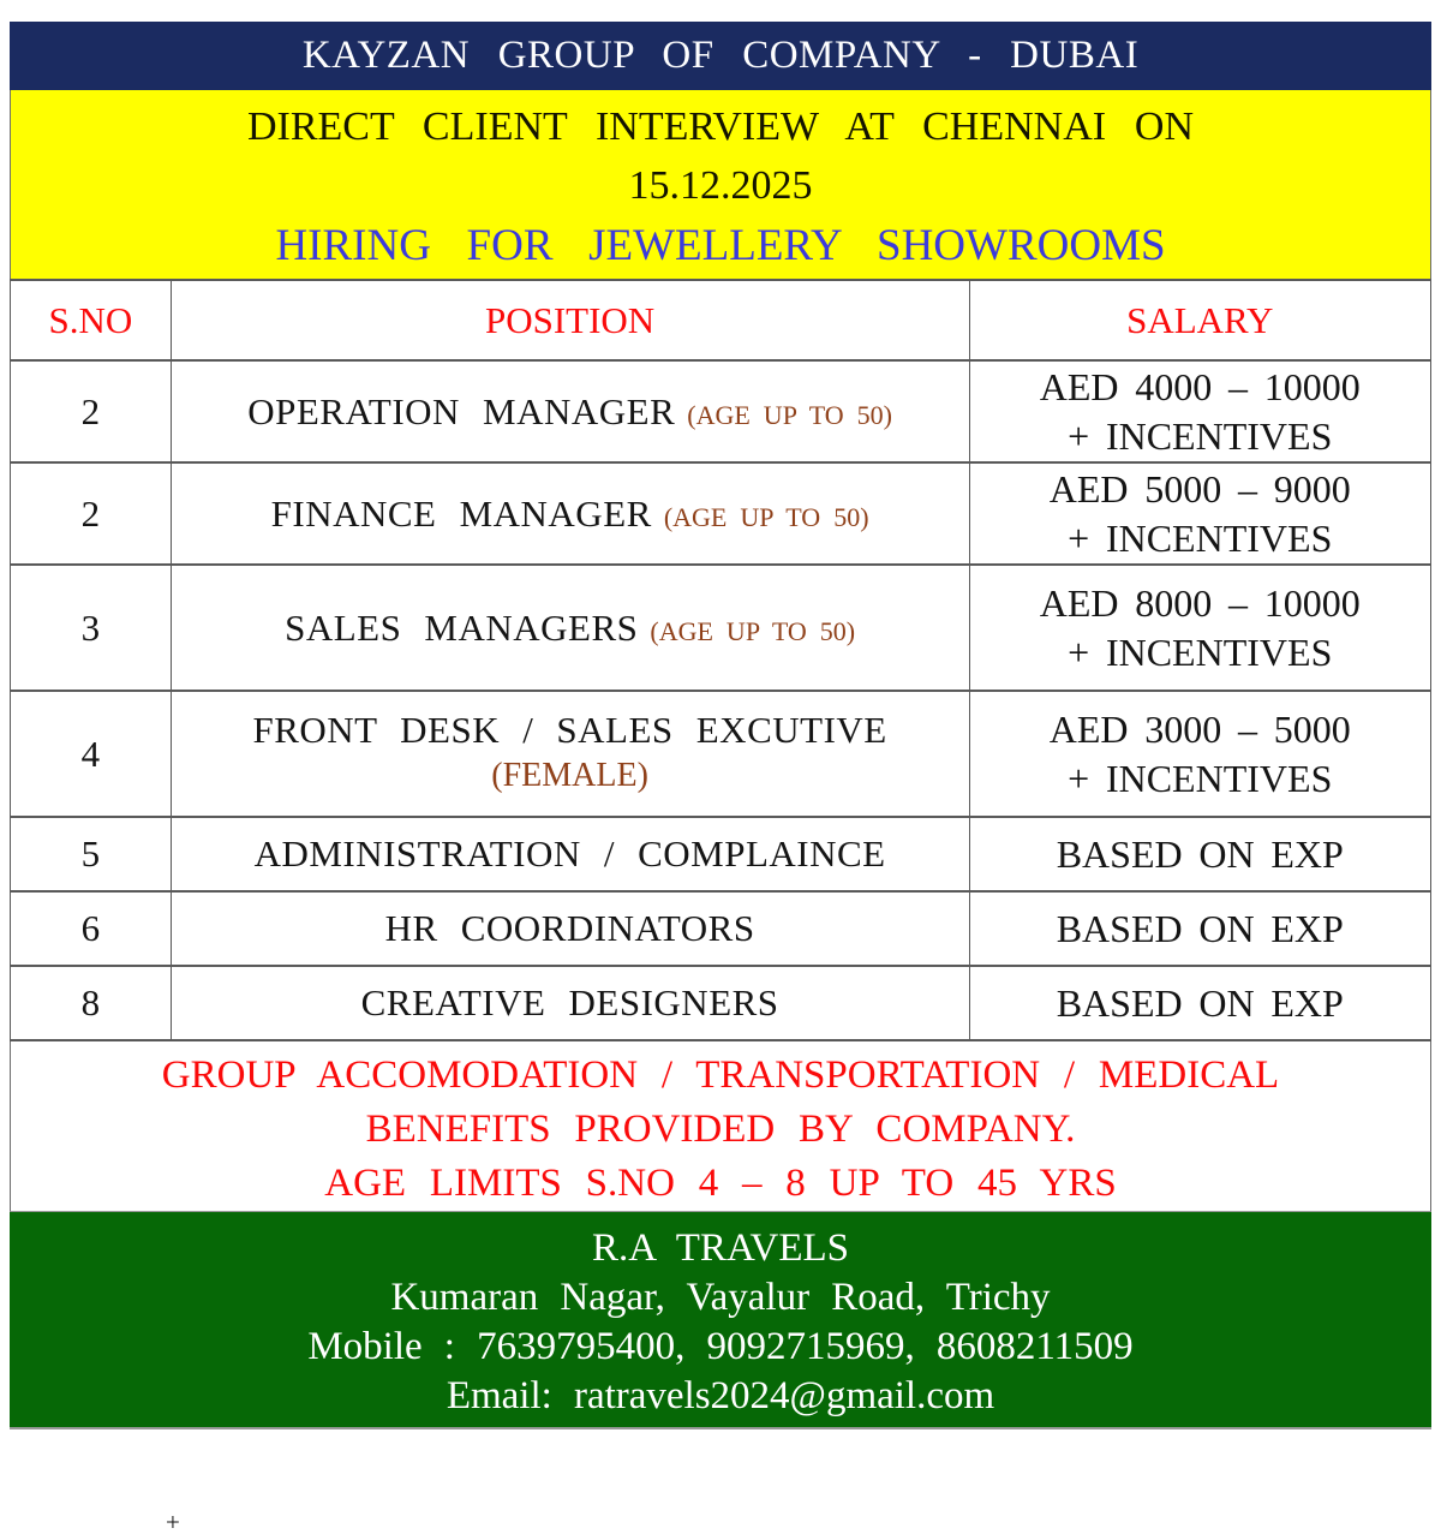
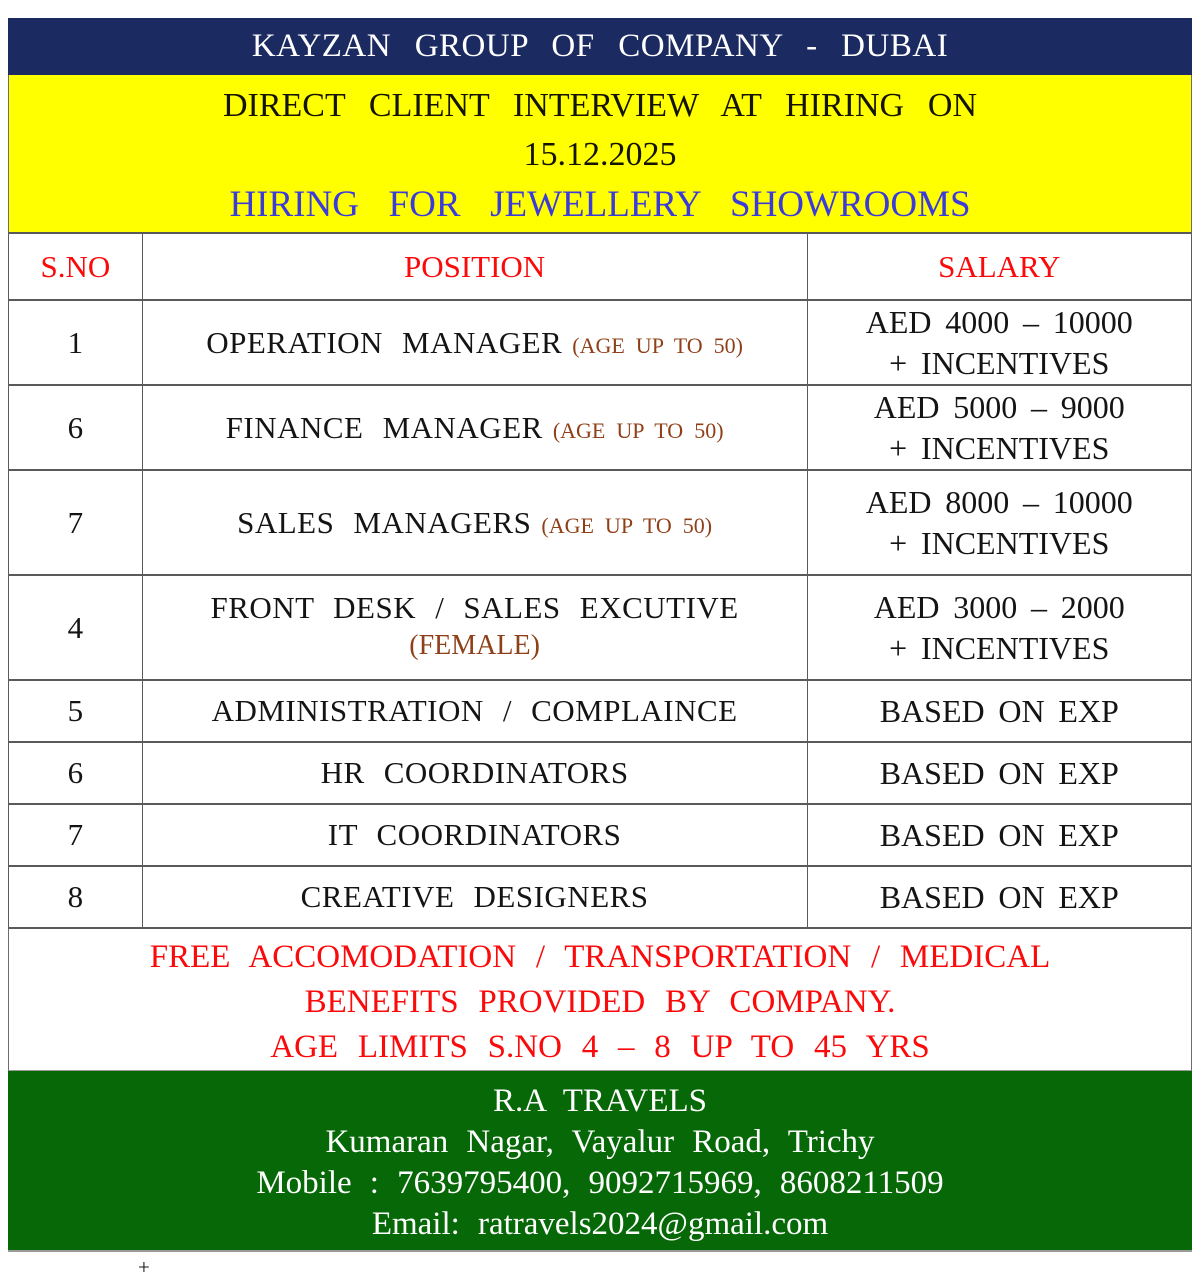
  KAYZAN GROUP OF COMPANY - DUBAI
- DIRECT CLIENT INTERVIEW AT CHENNAI ON
+ DIRECT CLIENT INTERVIEW AT HIRING ON
  15.12.2025
  HIRING FOR JEWELLERY SHOWROOMS
  S.NO	POSITION	SALARY
- 2	OPERATION MANAGER (AGE UP TO 50)	AED 4000 – 10000 + INCENTIVES
+ 1	OPERATION MANAGER (AGE UP TO 50)	AED 4000 – 10000 + INCENTIVES
- 2	FINANCE MANAGER (AGE UP TO 50)	AED 5000 – 9000 + INCENTIVES
+ 6	FINANCE MANAGER (AGE UP TO 50)	AED 5000 – 9000 + INCENTIVES
- 3	SALES MANAGERS (AGE UP TO 50)	AED 8000 – 10000 + INCENTIVES
+ 7	SALES MANAGERS (AGE UP TO 50)	AED 8000 – 10000 + INCENTIVES
- 4	FRONT DESK / SALES EXCUTIVE (FEMALE)	AED 3000 – 5000 + INCENTIVES
+ 4	FRONT DESK / SALES EXCUTIVE (FEMALE)	AED 3000 – 2000 + INCENTIVES
  5	ADMINISTRATION / COMPLAINCE	BASED ON EXP
  6	HR COORDINATORS	BASED ON EXP
+ 7	IT COORDINATORS	BASED ON EXP
  8	CREATIVE DESIGNERS	BASED ON EXP
- GROUP ACCOMODATION / TRANSPORTATION / MEDICAL
+ FREE ACCOMODATION / TRANSPORTATION / MEDICAL
  BENEFITS PROVIDED BY COMPANY.
  AGE LIMITS S.NO 4 – 8 UP TO 45 YRS
  R.A TRAVELS
  Kumaran Nagar, Vayalur Road, Trichy
  Mobile : 7639795400, 9092715969, 8608211509
  Email: ratravels2024@gmail.com
  +
